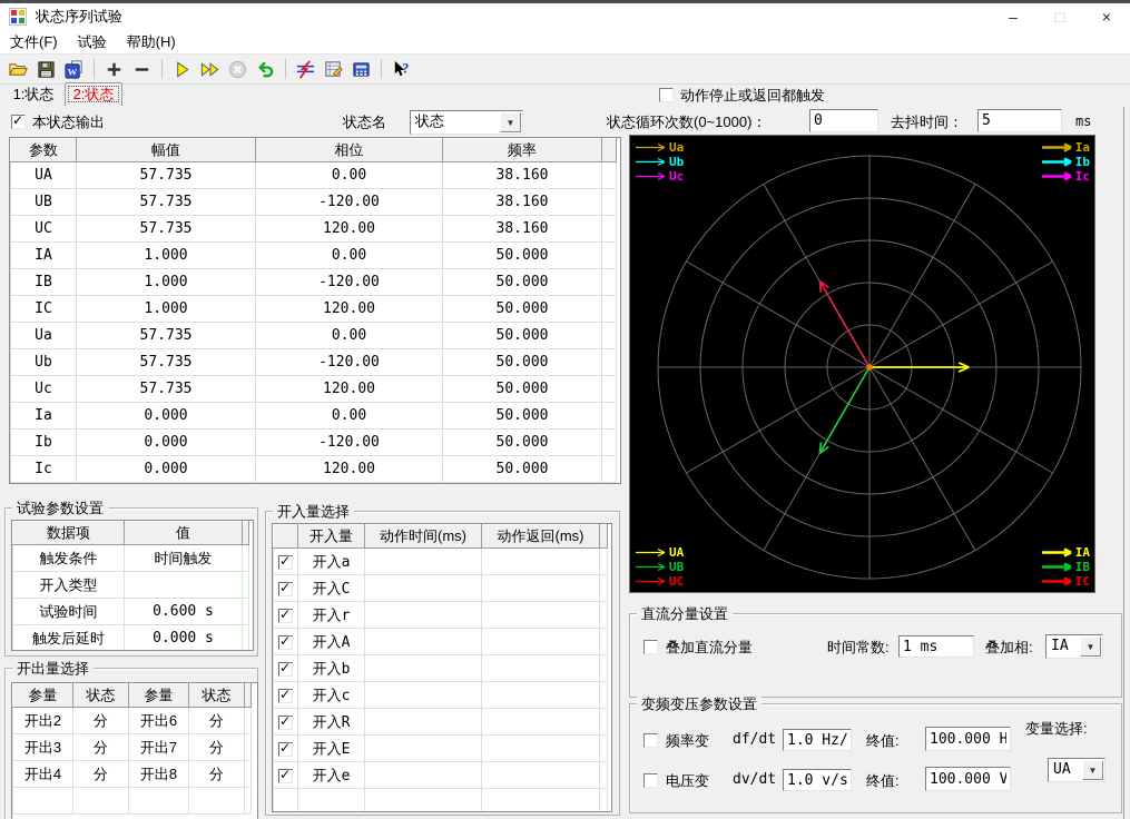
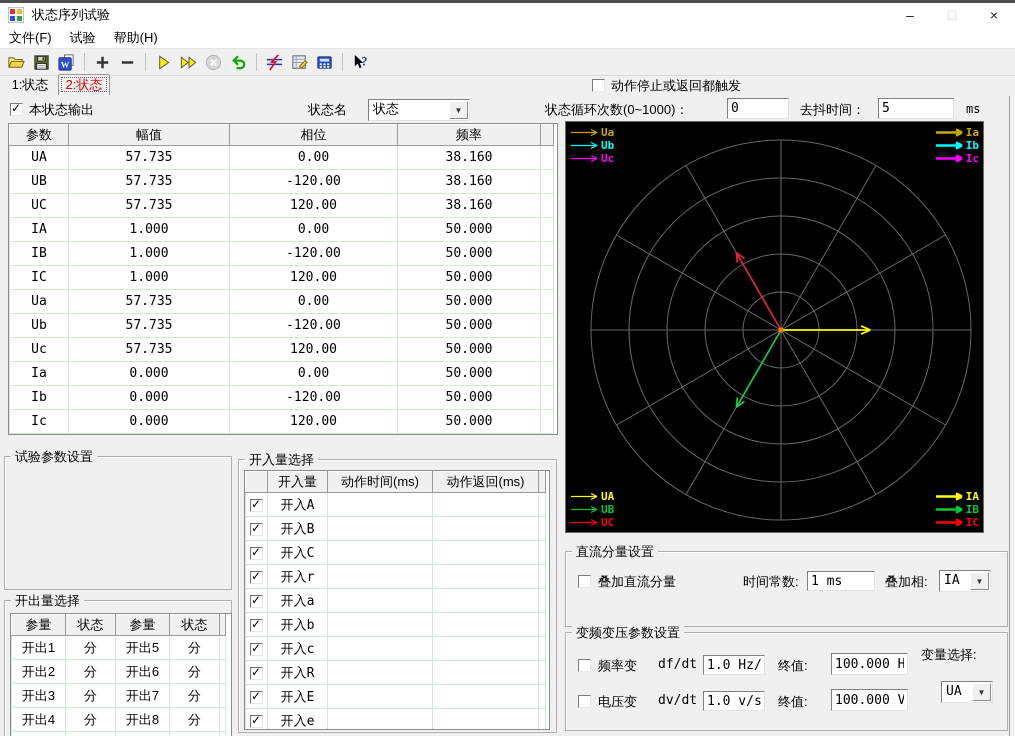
  状态序列试验
  –
  □
  ×
  文件(F)
  试验
  帮助(H)
  W
  ?
  1:状态
  2:状态
  本状态输出
  状态名
  状态
  ▼
  动作停止或返回都触发
  状态循环次数(0~1000)：
  0
  去抖时间：
  5
  ms
  参数	幅值	相位	频率
  UA	57.735	0.00	38.160
  UB	57.735	-120.00	38.160
  UC	57.735	120.00	38.160
  IA	1.000	0.00	50.000
  IB	1.000	-120.00	50.000
  IC	1.000	120.00	50.000
  Ua	57.735	0.00	50.000
  Ub	57.735	-120.00	50.000
  Uc	57.735	120.00	50.000
  Ia	0.000	0.00	50.000
  Ib	0.000	-120.00	50.000
  Ic	0.000	120.00	50.000
  Ua
  Ub
  Uc
  Ia
  Ib
  Ic
  UA
  UB
  UC
  IA
  IB
  IC
  试验参数设置
- 数据项	值
- 触发条件	时间触发
- 开入类型
- 试验时间	0.600 s
- 触发后延时	0.000 s
  开出量选择
  参量	状态	参量	状态
+ 开出1	分	开出5	分
  开出2	分	开出6	分
  开出3	分	开出7	分
  开出4	分	开出8	分
  开入量选择
  	开入量	动作时间(ms)	动作返回(ms)
- 	开入a
+ 	开入A
+ 	开入B
  	开入C
  	开入r
- 	开入A
+ 	开入a
  	开入b
  	开入c
  	开入R
  	开入E
  	开入e
  直流分量设置
  叠加直流分量
  时间常数:
  1 ms
  叠加相:
  IA
  ▼
  变频变压参数设置
  频率变
  df/dt
  1.0 Hz/
  终值:
  100.000 H
  变量选择:
  电压变
  dv/dt
  1.0 v/s
  终值:
  100.000 V
  UA
  ▼
